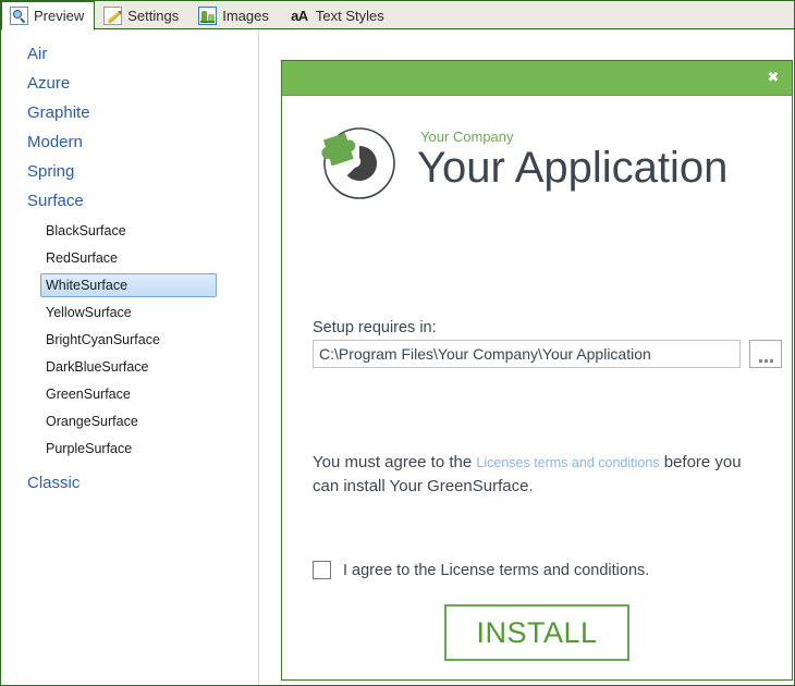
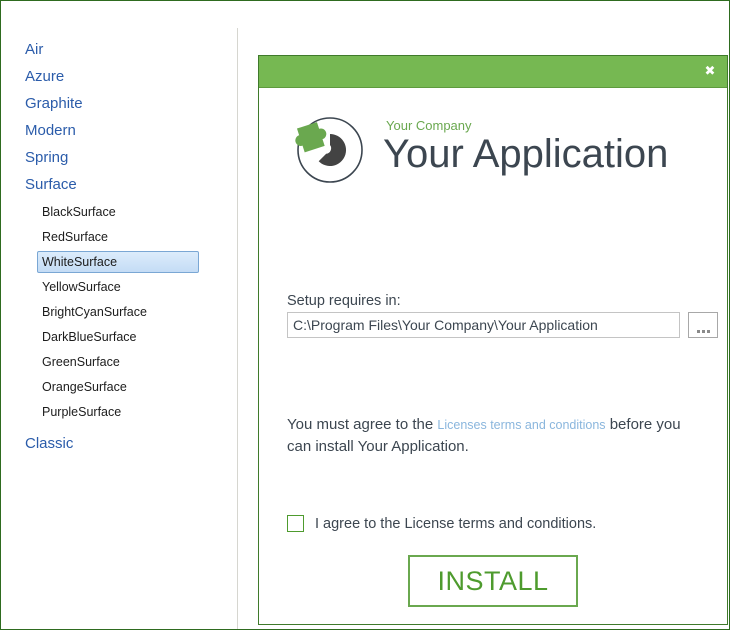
- Preview
- Settings
- Images
- aA
- Text Styles
  Air
  Azure
  Graphite
  Modern
  Spring
  Surface
  BlackSurface
  RedSurface
  WhiteSurface
  YellowSurface
  BrightCyanSurface
  DarkBlueSurface
  GreenSurface
  OrangeSurface
  PurpleSurface
  Classic
  ✖
  Your Company
  Your Application
  Setup requires in:
  C:\Program Files\Your Company\Your Application
- You must agree to the Licenses terms and conditions before you can install Your GreenSurface.
+ You must agree to the Licenses terms and conditions before you can install Your Application.
  I agree to the License terms and conditions.
  INSTALL
